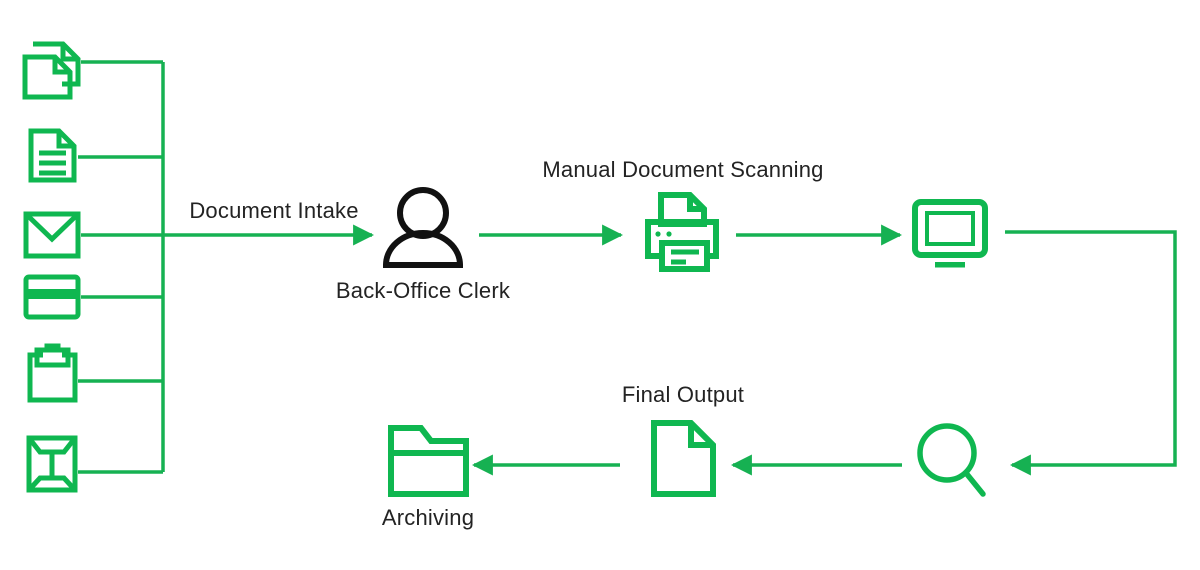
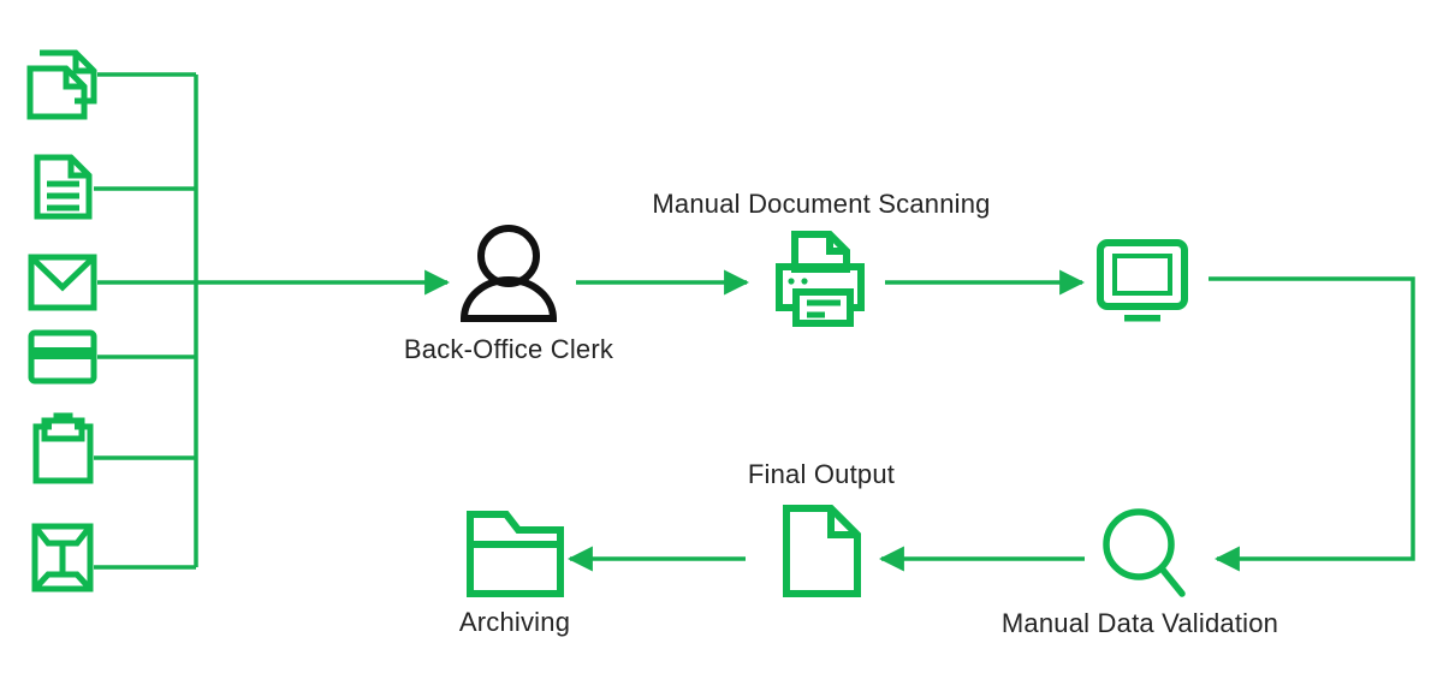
- Document Intake
  Back-Office Clerk
  Manual Document Scanning
+ Manual Data Validation
  Final Output
  Archiving
